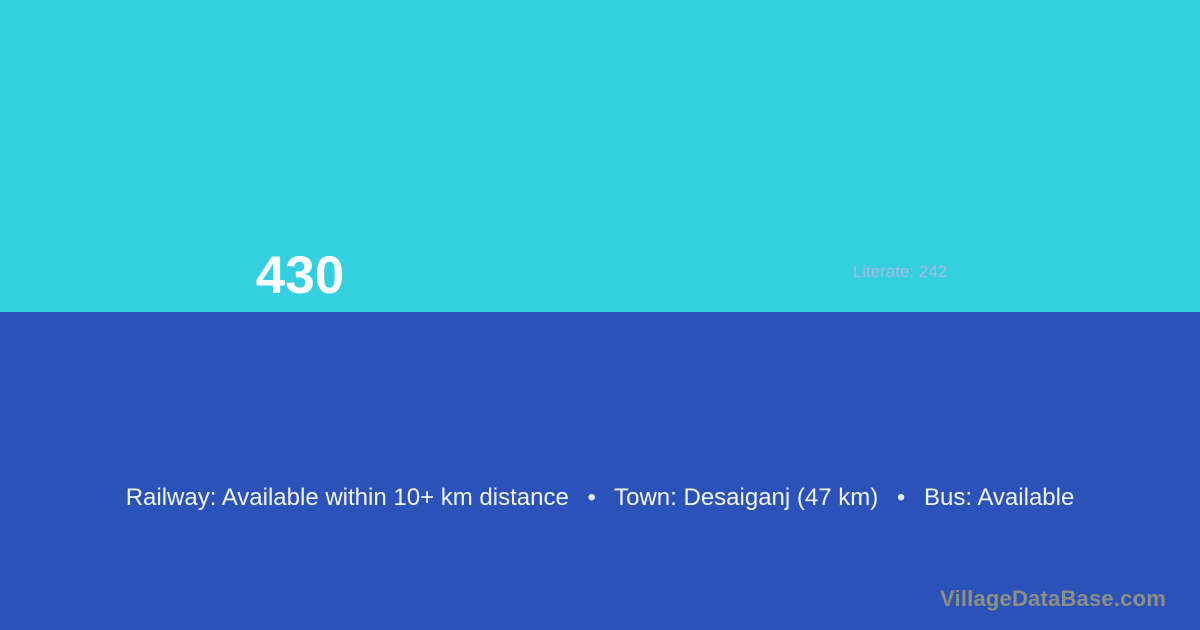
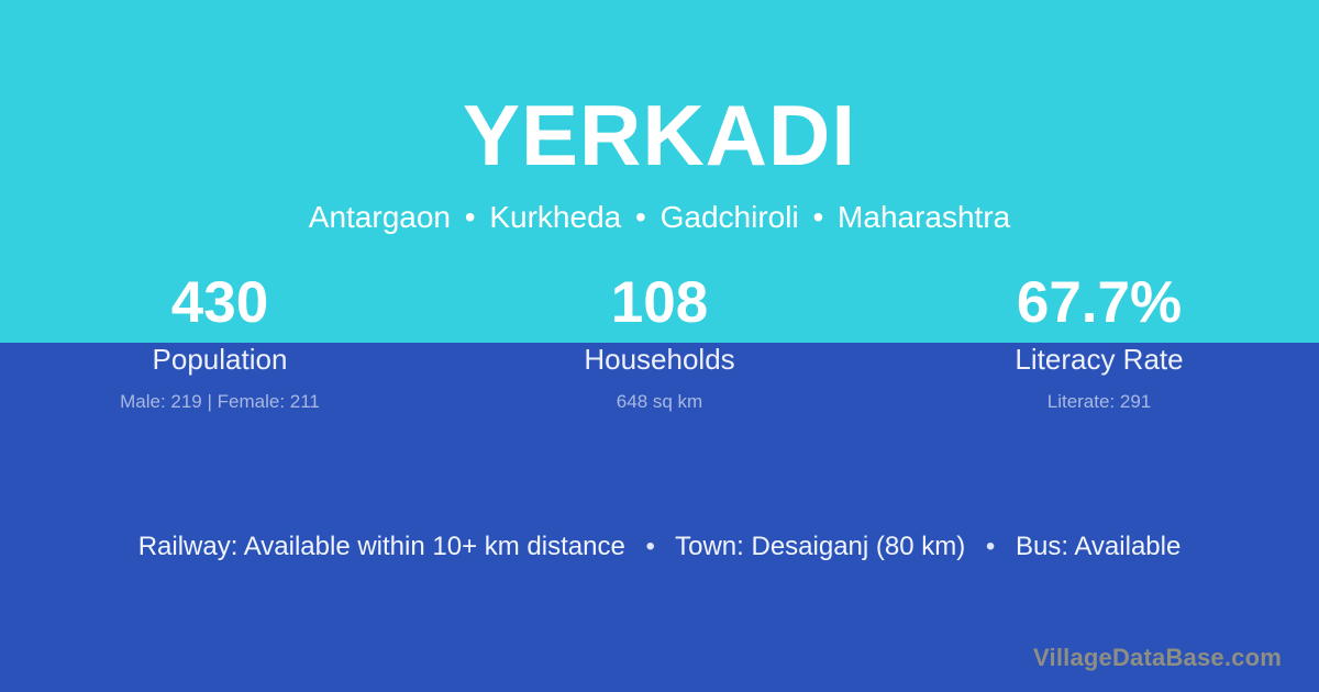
+ YERKADI
+ Antargaon • Kurkheda • Gadchiroli • Maharashtra
  430
+ Population
+ Male: 219 | Female: 211
+ 108
+ Households
+ 648 sq km
+ 67.7%
+ Literacy Rate
- Literate: 242
+ Literate: 291
- Railway: Available within 10+ km distance • Town: Desaiganj (47 km) • Bus: Available
+ Railway: Available within 10+ km distance • Town: Desaiganj (80 km) • Bus: Available
  VillageDataBase.com
